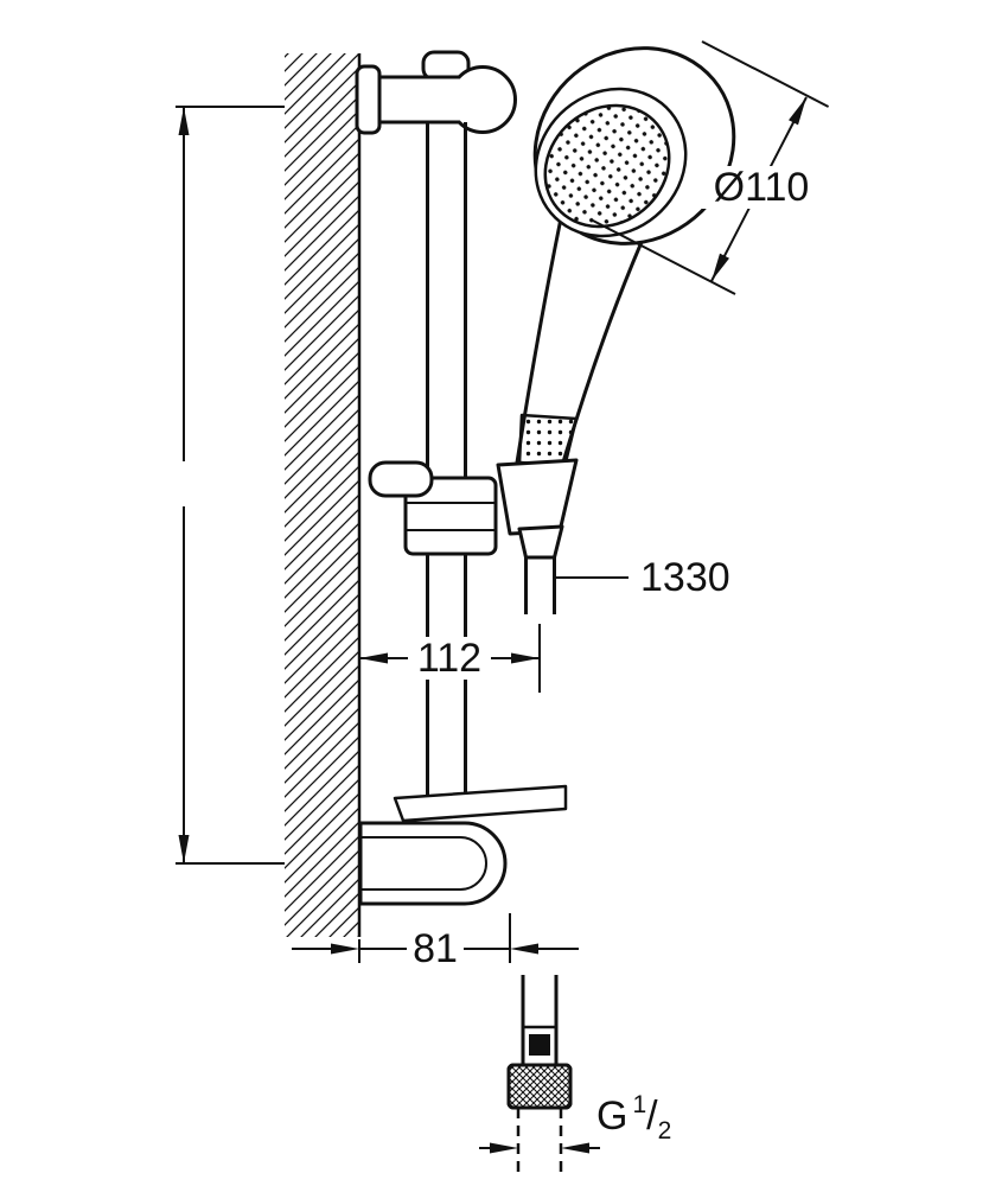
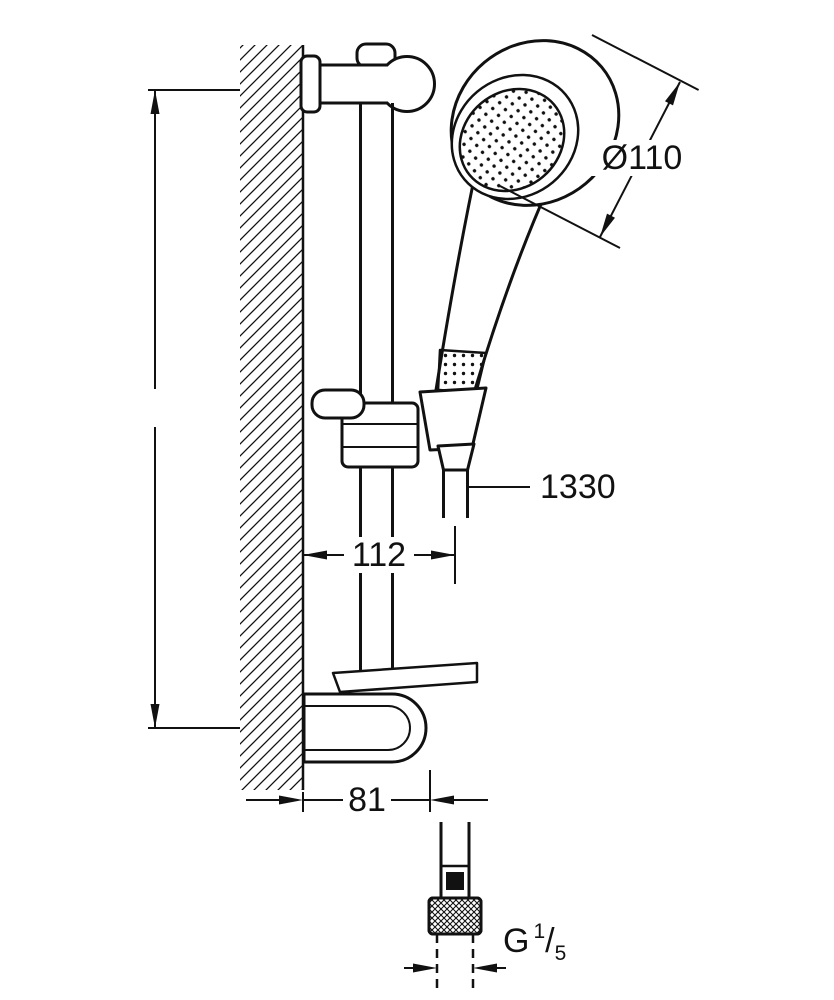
  Ø110
  1330
  112
  81
- G 1/2
+ G 1/5
